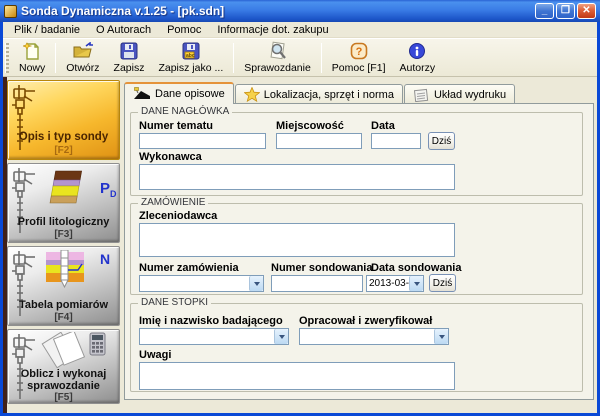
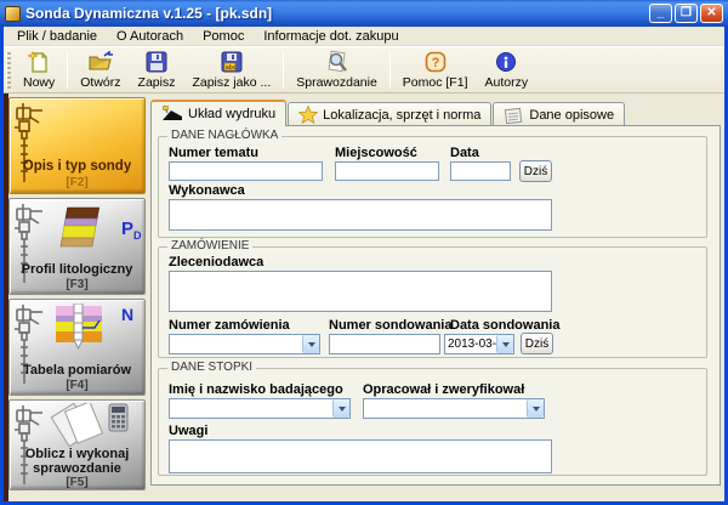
  Sonda Dynamiczna v.1.25 - [pk.sdn]
  _
  ❐
  ✕
  Plik / badanie
  O Autorach
  Pomoc
  Informacje dot. zakupu
  Nowy
  Otwórz
  Zapisz
  Zapisz jako ...
  Sprawozdanie
  ?
  Pomoc [F1]
  Autorzy
  Opis i typ sondy
  [F2]
  PD
  Profil litologiczny
  [F3]
  N
  Tabela pomiarów
  [F4]
  Oblicz i wykonaj sprawozdanie
  [F5]
- Dane opisowe
+ Układ wydruku
  Lokalizacja, sprzęt i norma
- Układ wydruku
+ Dane opisowe
  DANE NAGŁÓWKA
  Numer tematu
  Miejscowość
  Data
  Dziś
  Wykonawca
  ZAMÓWIENIE
  Zleceniodawca
  Numer zamówienia
  Numer sondowania
  Data sondowania
  2013-03-
  Dziś
  DANE STOPKI
  Imię i nazwisko badającego
  Opracował i zweryfikował
  Uwagi
